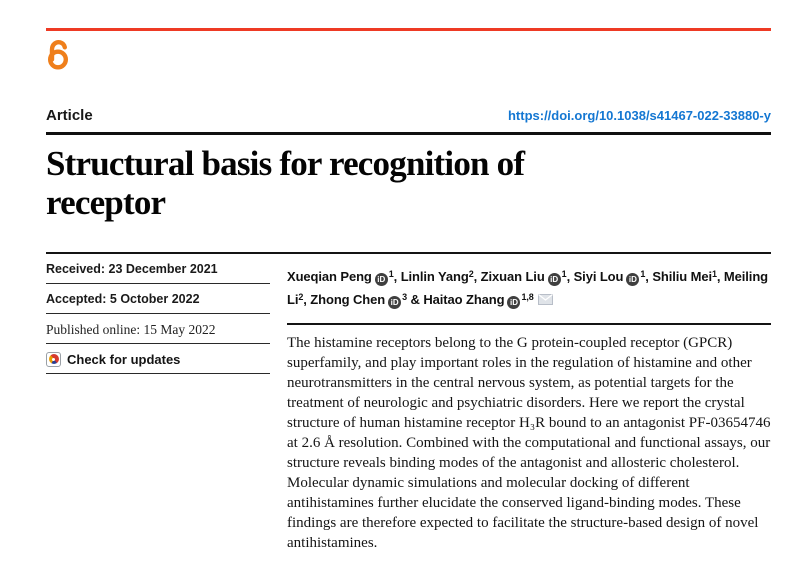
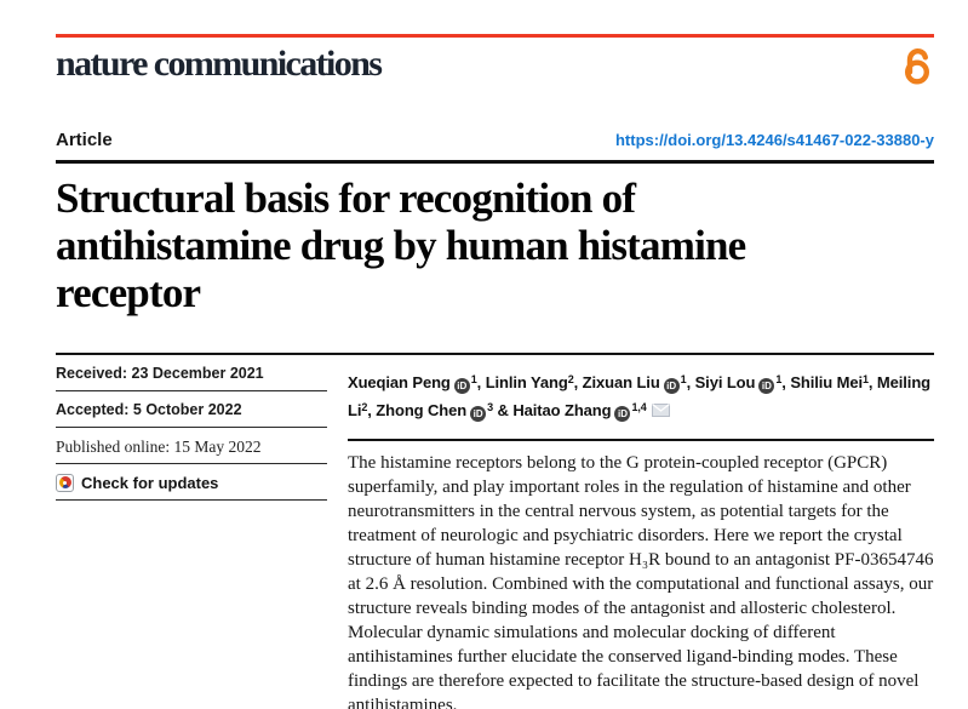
+ nature communications
  Article
- https://doi.org/10.1038/s41467-022-33880-y
+ https://doi.org/13.4246/s41467-022-33880-y
  Structural basis for recognition of
+ antihistamine drug by human histamine
  receptor
  Received: 23 December 2021
  Accepted: 5 October 2022
  Published online: 15 May 2022
  Check for updates
- Xueqian Peng iD1, Linlin Yang2, Zixuan Liu iD1, Siyi Lou iD1, Shiliu Mei1, Meiling Li2, Zhong Chen iD3 & Haitao Zhang iD1,8
+ Xueqian Peng iD1, Linlin Yang2, Zixuan Liu iD1, Siyi Lou iD1, Shiliu Mei1, Meiling Li2, Zhong Chen iD3 & Haitao Zhang iD1,4
  The histamine receptors belong to the G protein-coupled receptor (GPCR) superfamily, and play important roles in the regulation of histamine and other neurotransmitters in the central nervous system, as potential targets for the treatment of neurologic and psychiatric disorders. Here we report the crystal structure of human histamine receptor H₃R bound to an antagonist PF-03654746 at 2.6 Å resolution. Combined with the computational and functional assays, our structure reveals binding modes of the antagonist and allosteric cholesterol. Molecular dynamic simulations and molecular docking of different antihistamines further elucidate the conserved ligand-binding modes. These findings are therefore expected to facilitate the structure-based design of novel antihistamines.
